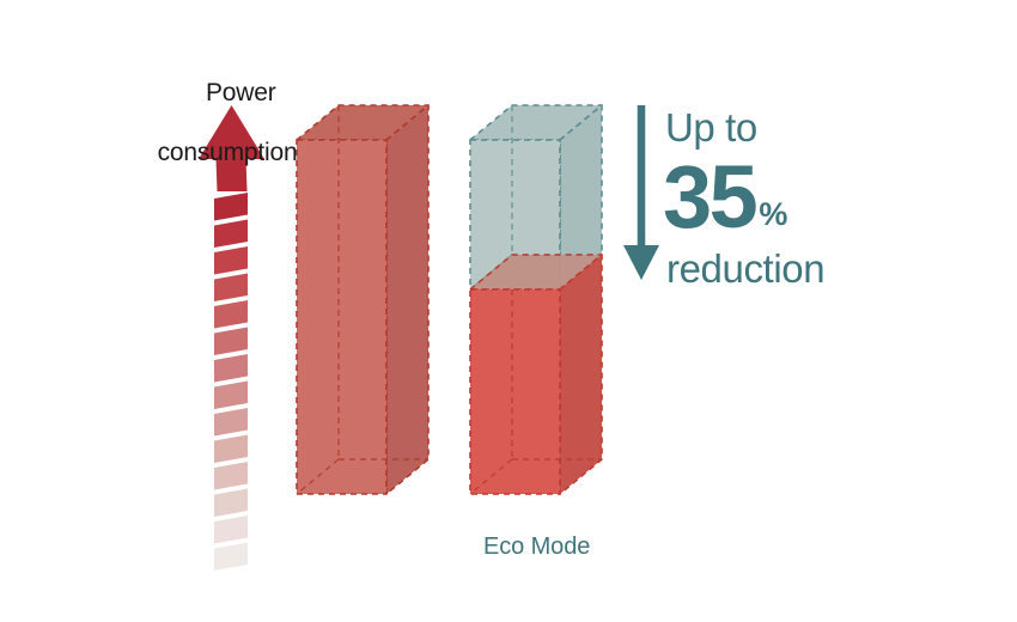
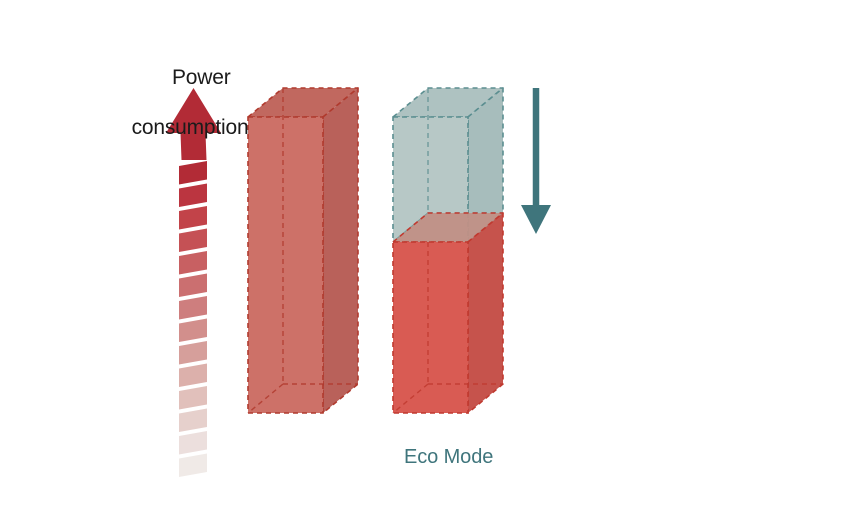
  Power
  consumption
  Eco Mode
- Up to
- 35
- %
- reduction
